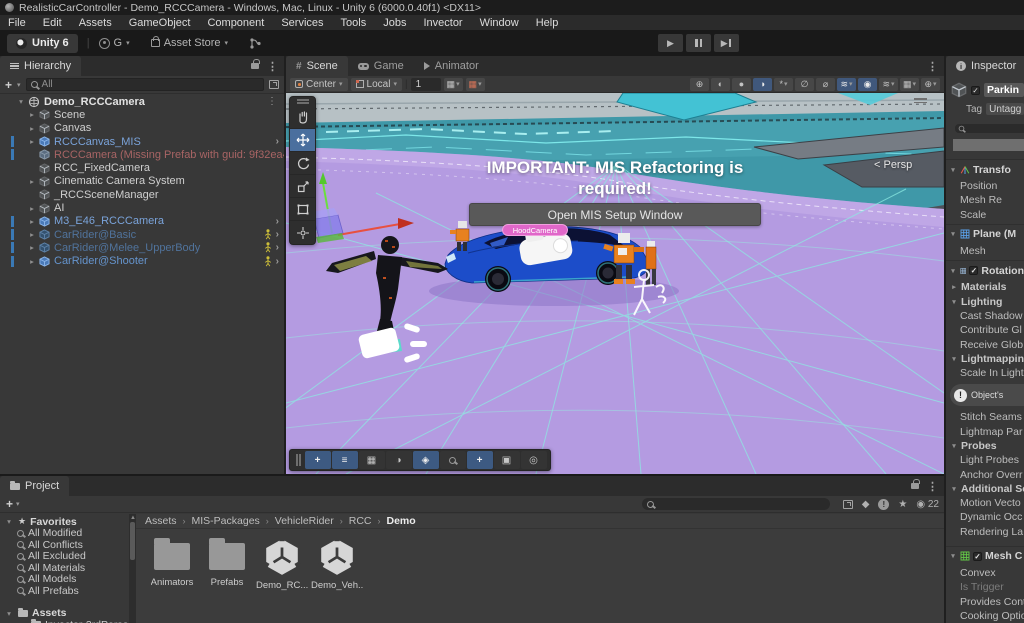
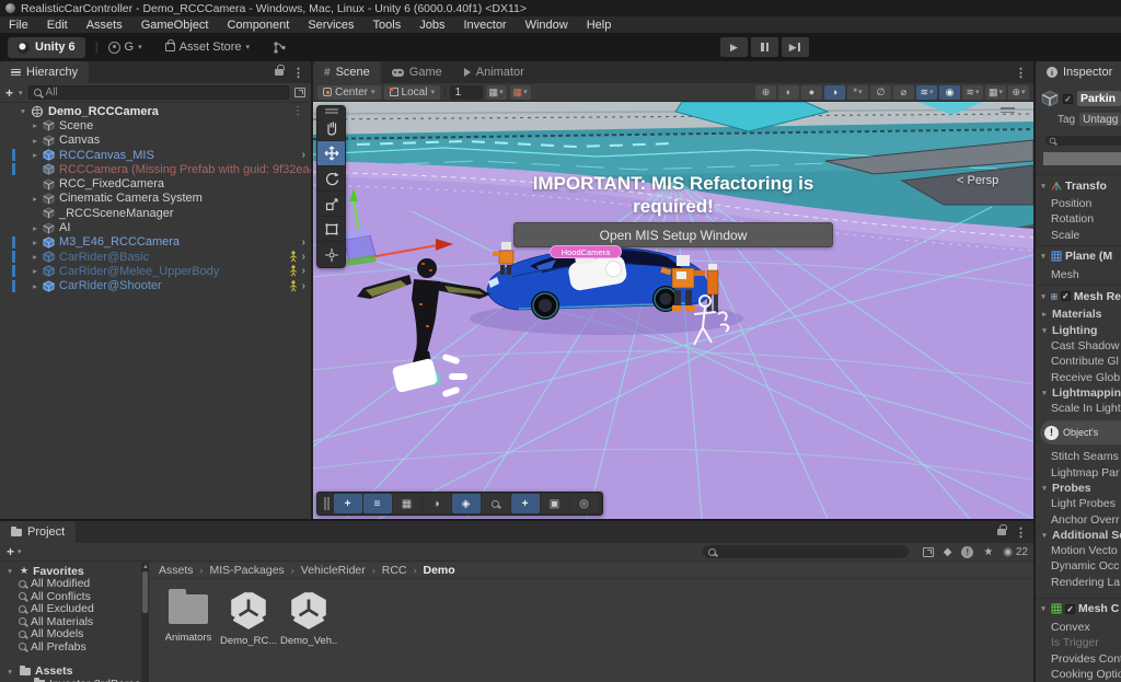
  RealisticCarController - Demo_RCCCamera - Windows, Mac, Linux - Unity 6 (6000.0.40f1) <DX11>
  File
  Edit
  Assets
  GameObject
  Component
  Services
  Tools
  Jobs
  Invector
  Window
  Help
  Unity 6
  |
  G
  Asset Store
  ▶
  ▶
  Hierarchy
  ⋮
  +
  All
  ▾
  Demo_RCCCamera
  ⋮
  ▸
  Scene
  ▸
  Canvas
  ▸
  RCCCanvas_MIS
  ›
  RCCCamera (Missing Prefab with guid: 9f32ea
  RCC_FixedCamera
  ▸
  Cinematic Camera System
  _RCCSceneManager
  ▸
  AI
  ▸
  M3_E46_RCCCamera
  ›
  ▸
  CarRider@Basic
  ›
  ▸
  CarRider@Melee_UpperBody
  ›
  ▸
  CarRider@Shooter
  ›
  #
  Scene
  Game
  Animator
  ⋮
  Center
  Local
  1
  ▦
  ▦
  ⊕
  ◐
  ●
  ◑
  *
  ∅
  ⌀
  ≋
  ◉
  ≋
  ▦
  ⊕
  < Persp
  IMPORTANT: MIS Refactoring is
  required!
  Open MIS Setup Window
  HoodCamera
  +
  ≡
  ▦
  ◑
  ◈
  +
  ▣
  ◎
  i
  Inspector
  ✓
  Parkin
  Tag
  Untagg
  Transfo
  Position
- Mesh Re
+ Rotation
  Scale
  Plane (M
  Mesh
  ✓
- Rotation
+ Mesh Re
  Materials
  Lighting
  Cast Shadow
  Contribute Gl
  Receive Glob
  Lightmappin
  Scale In Light
  !
  Object's
  Stitch Seams
  Lightmap Par
  Probes
  Light Probes
  Anchor Overr
  Additional S
  Motion Vecto
  Dynamic Occ
  Rendering La
  ✓
  Mesh C
  Convex
  Is Trigger
  Provides Con
  Cooking Opti
  Project
  ⋮
  +
  ◆
  !
  ★
  ◉ 22
  ▾
  ★
  Favorites
  All Modified
  All Conflicts
  All Excluded
  All Materials
  All Models
  All Prefabs
  ▾
  Assets
  Assets
  ›
  MIS-Packages
  ›
  VehicleRider
  ›
  RCC
  ›
  Demo
  Animators
- Prefabs
  Demo_RC...
  Demo_Veh..
